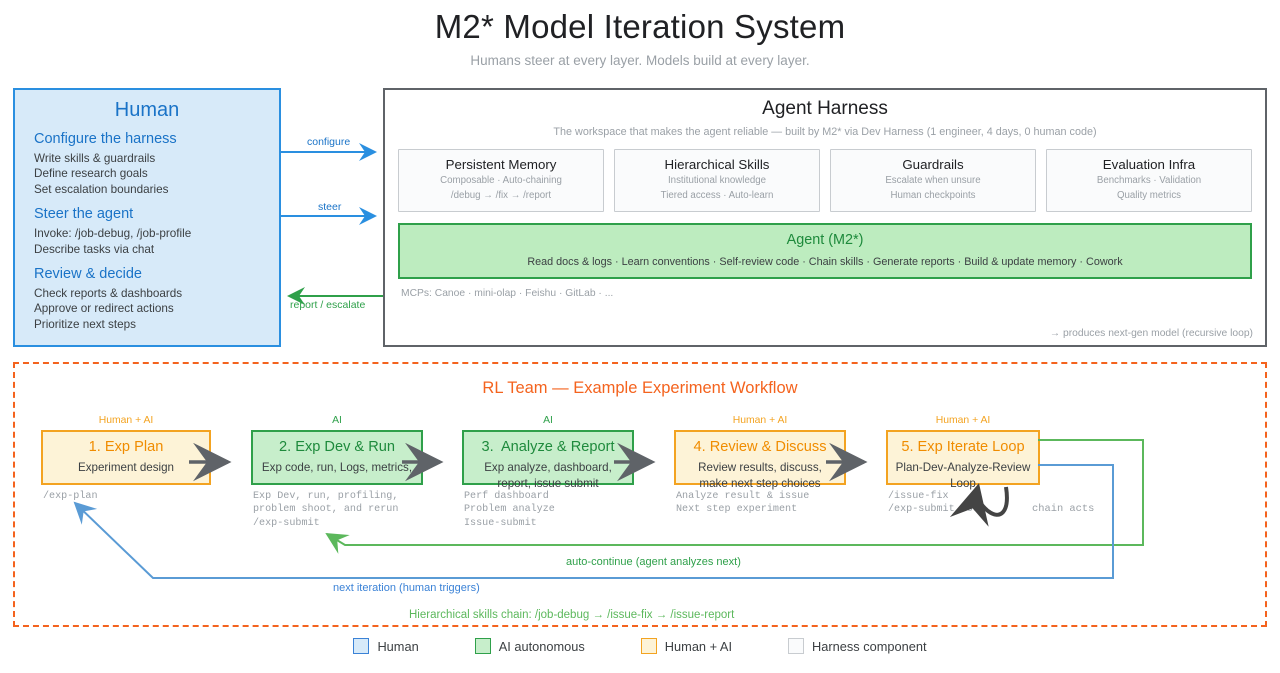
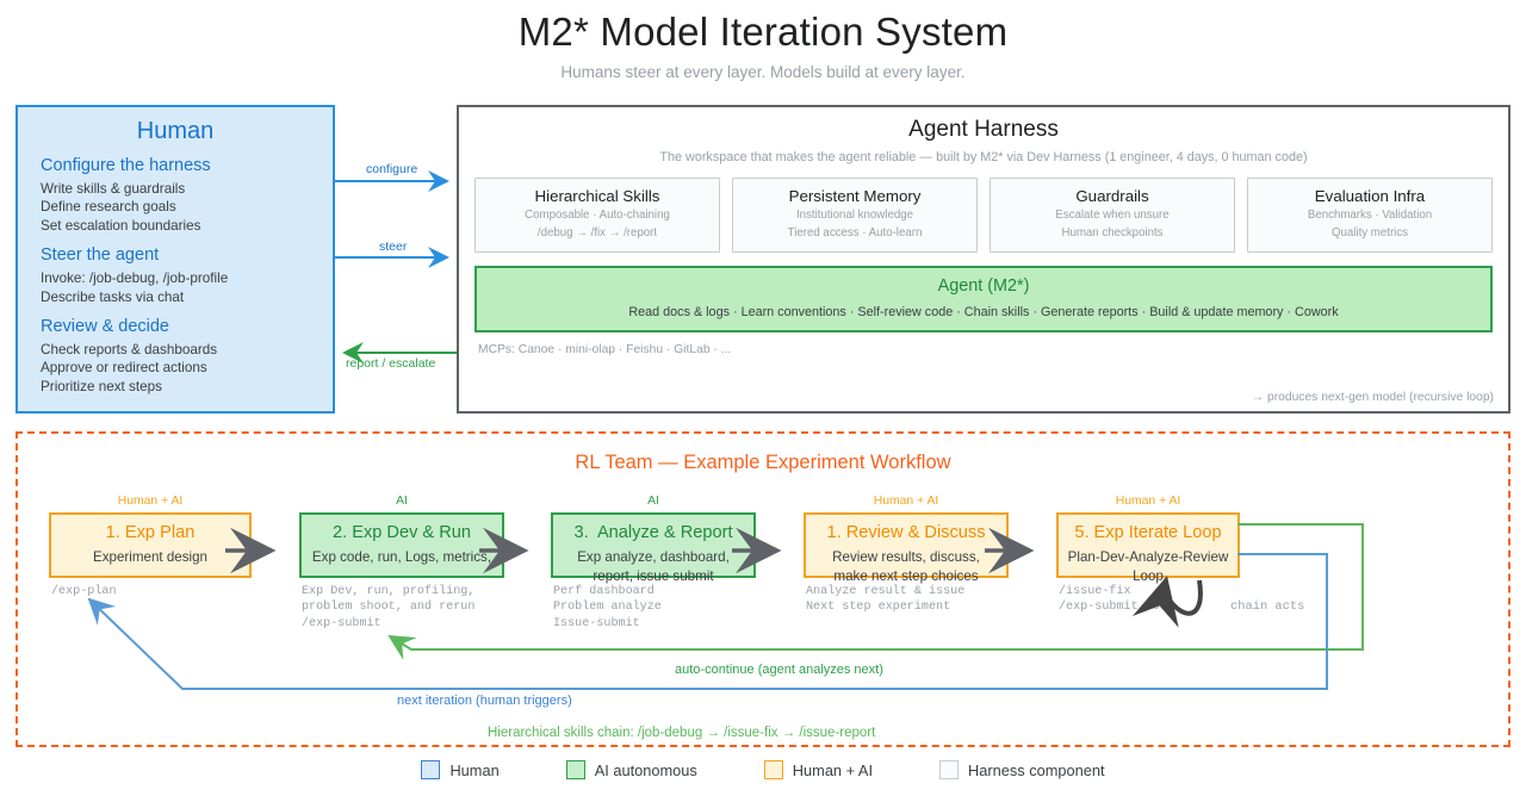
  M2* Model Iteration System
  Humans steer at every layer. Models build at every layer.
  Human
  Configure the harness
  Write skills & guardrails
  Define research goals
  Set escalation boundaries
  Steer the agent
  Invoke: /job-debug, /job-profile
  Describe tasks via chat
  Review & decide
  Check reports & dashboards
  Approve or redirect actions
  Prioritize next steps
  configure
  steer
  report / escalate
  Agent Harness
  The workspace that makes the agent reliable — built by M2* via Dev Harness (1 engineer, 4 days, 0 human code)
- Persistent Memory
+ Hierarchical Skills
  Composable · Auto-chaining
  /debug → /fix → /report
- Hierarchical Skills
+ Persistent Memory
  Institutional knowledge
  Tiered access · Auto-learn
  Guardrails
  Escalate when unsure
  Human checkpoints
  Evaluation Infra
  Benchmarks · Validation
  Quality metrics
  Agent (M2*)
  Read docs & logs · Learn conventions · Self-review code · Chain skills · Generate reports · Build & update memory · Cowork
  MCPs: Canoe · mini-olap · Feishu · GitLab · ...
  → produces next-gen model (recursive loop)
  RL Team — Example Experiment Workflow
  Human + AI
  1. Exp Plan
  Experiment design
  /exp-plan
  AI
  2. Exp Dev & Run
  Exp code, run, Logs, metrics,
  Exp Dev, run, profiling,
  problem shoot, and rerun
  /exp-submit
  AI
  3. Analyze & Report
  Exp analyze, dashboard,
  report, issue submit
  Perf dashboard
  Problem analyze
  Issue-submit
  Human + AI
- 4. Review & Discuss
+ 1. Review & Discuss
  Review results, discuss,
  make next step choices
  Analyze result & issue
  Next step experiment
  Human + AI
  5. Exp Iterate Loop
  Plan-Dev-Analyze-Review
  Loop
  /issue-fix
  /exp-submit loop
  chain acts
  auto-continue (agent analyzes next)
  next iteration (human triggers)
  Hierarchical skills chain: /job-debug → /issue-fix → /issue-report
  Human
  AI autonomous
  Human + AI
  Harness component
